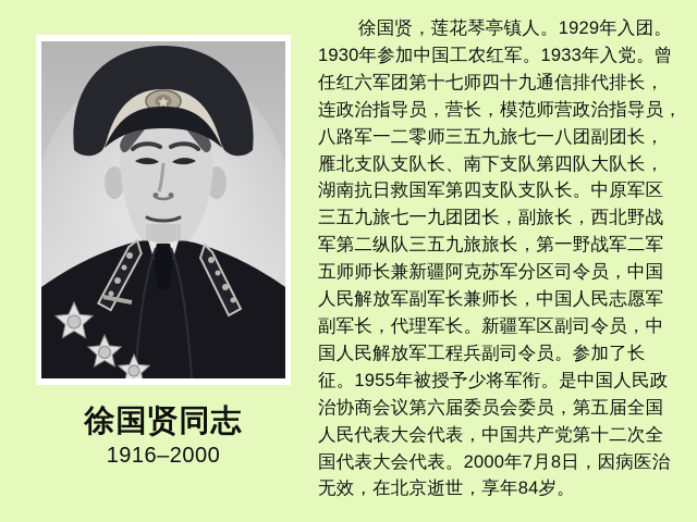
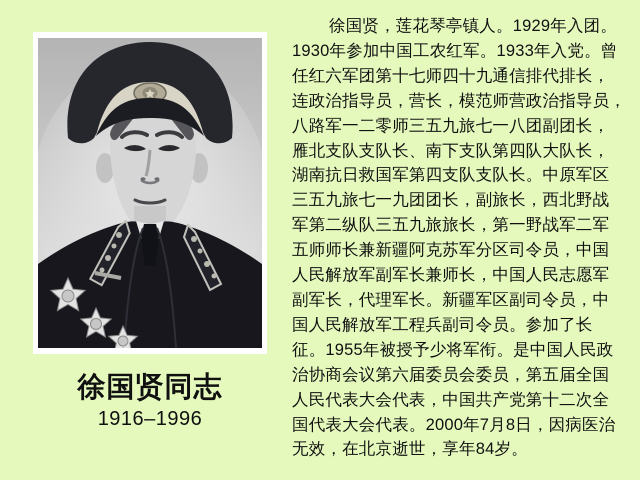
  徐国贤同志
- 1916–2000
+ 1916–1996
  徐国贤，莲花琴亭镇人。1929年入团。
  1930年参加中国工农红军。1933年入党。曾
  任红六军团第十七师四十九通信排代排长，
  连政治指导员，营长，模范师营政治指导员，
  八路军一二零师三五九旅七一八团副团长，
  雁北支队支队长、南下支队第四队大队长，
  湖南抗日救国军第四支队支队长。中原军区
  三五九旅七一九团团长，副旅长，西北野战
  军第二纵队三五九旅旅长，第一野战军二军
  五师师长兼新疆阿克苏军分区司令员，中国
  人民解放军副军长兼师长，中国人民志愿军
  副军长，代理军长。新疆军区副司令员，中
  国人民解放军工程兵副司令员。参加了长
  征。1955年被授予少将军衔。是中国人民政
  治协商会议第六届委员会委员，第五届全国
  人民代表大会代表，中国共产党第十二次全
  国代表大会代表。2000年7月8日，因病医治
  无效，在北京逝世，享年84岁。
